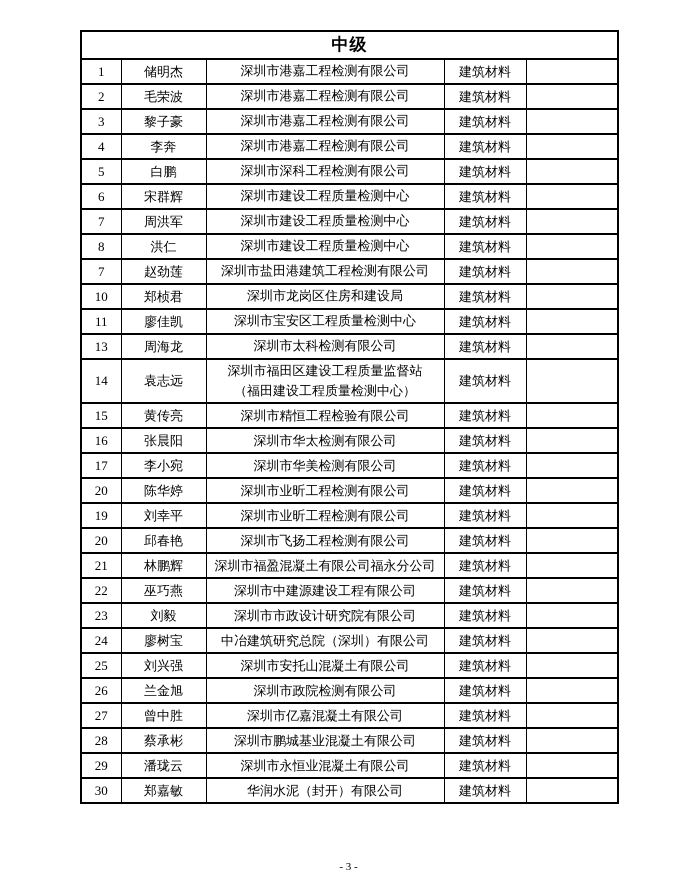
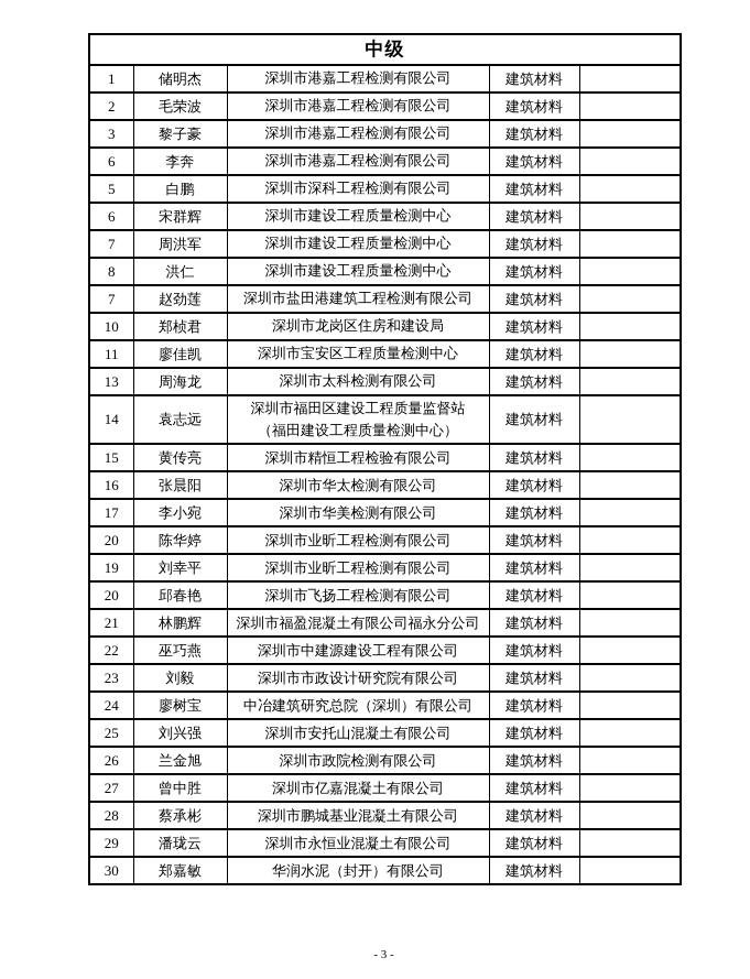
  中级
  1	储明杰	深圳市港嘉工程检测有限公司	建筑材料
  2	毛荣波	深圳市港嘉工程检测有限公司	建筑材料
  3	黎子豪	深圳市港嘉工程检测有限公司	建筑材料
- 4	李奔	深圳市港嘉工程检测有限公司	建筑材料
+ 6	李奔	深圳市港嘉工程检测有限公司	建筑材料
  5	白鹏	深圳市深科工程检测有限公司	建筑材料
  6	宋群辉	深圳市建设工程质量检测中心	建筑材料
  7	周洪军	深圳市建设工程质量检测中心	建筑材料
  8	洪仁	深圳市建设工程质量检测中心	建筑材料
  7	赵劲莲	深圳市盐田港建筑工程检测有限公司	建筑材料
  10	郑桢君	深圳市龙岗区住房和建设局	建筑材料
  11	廖佳凯	深圳市宝安区工程质量检测中心	建筑材料
  13	周海龙	深圳市太科检测有限公司	建筑材料
  14	袁志远	深圳市福田区建设工程质量监督站 （福田建设工程质量检测中心）	建筑材料
  15	黄传亮	深圳市精恒工程检验有限公司	建筑材料
  16	张晨阳	深圳市华太检测有限公司	建筑材料
  17	李小宛	深圳市华美检测有限公司	建筑材料
  20	陈华婷	深圳市业昕工程检测有限公司	建筑材料
  19	刘幸平	深圳市业昕工程检测有限公司	建筑材料
  20	邱春艳	深圳市飞扬工程检测有限公司	建筑材料
  21	林鹏辉	深圳市福盈混凝土有限公司福永分公司	建筑材料
  22	巫巧燕	深圳市中建源建设工程有限公司	建筑材料
  23	刘毅	深圳市市政设计研究院有限公司	建筑材料
  24	廖树宝	中冶建筑研究总院（深圳）有限公司	建筑材料
  25	刘兴强	深圳市安托山混凝土有限公司	建筑材料
  26	兰金旭	深圳市政院检测有限公司	建筑材料
  27	曾中胜	深圳市亿嘉混凝土有限公司	建筑材料
  28	蔡承彬	深圳市鹏城基业混凝土有限公司	建筑材料
  29	潘珑云	深圳市永恒业混凝土有限公司	建筑材料
  30	郑嘉敏	华润水泥（封开）有限公司	建筑材料
  - 3 -
